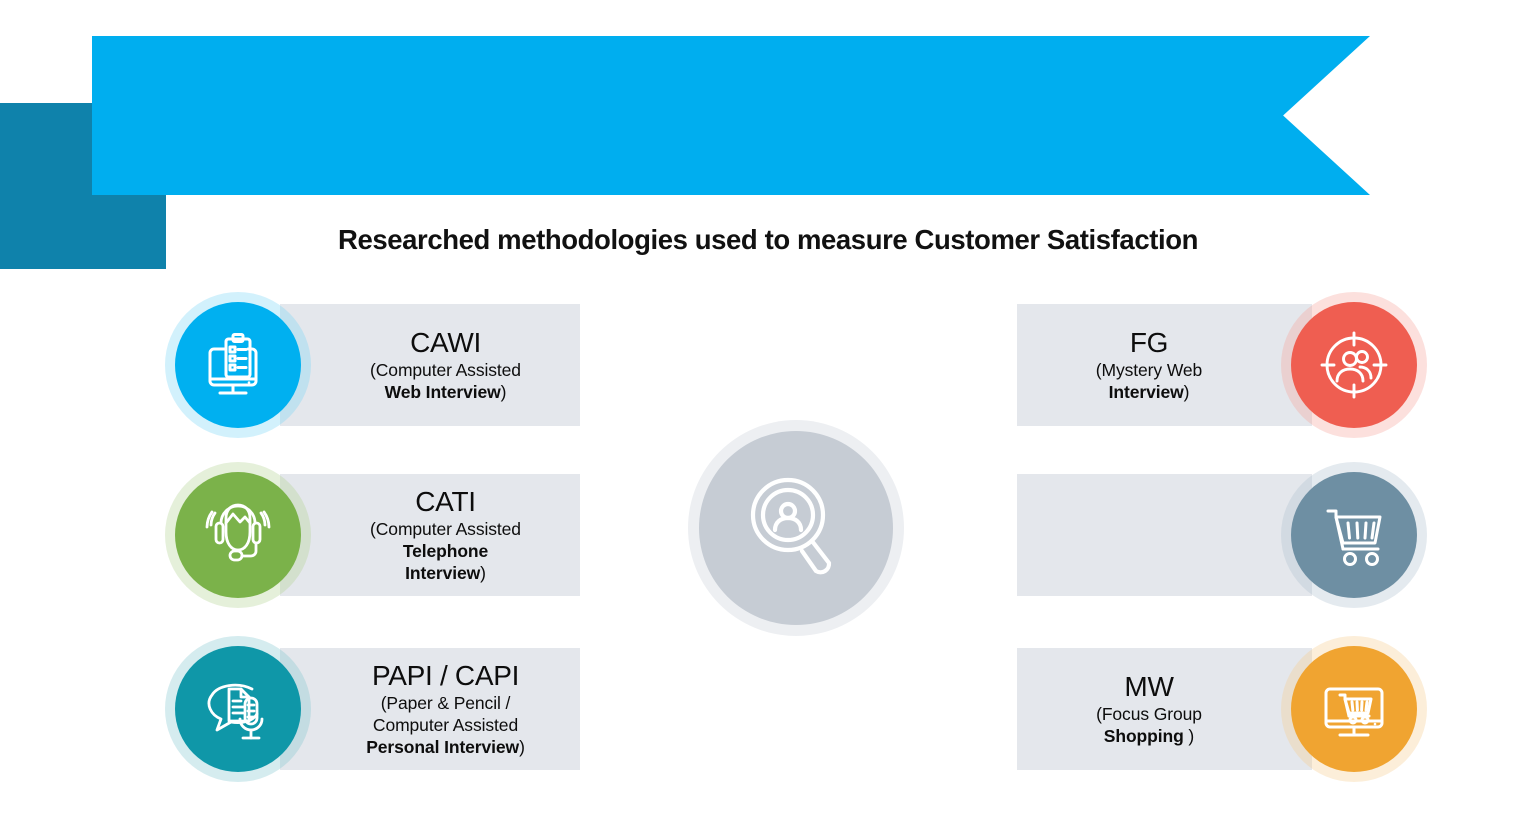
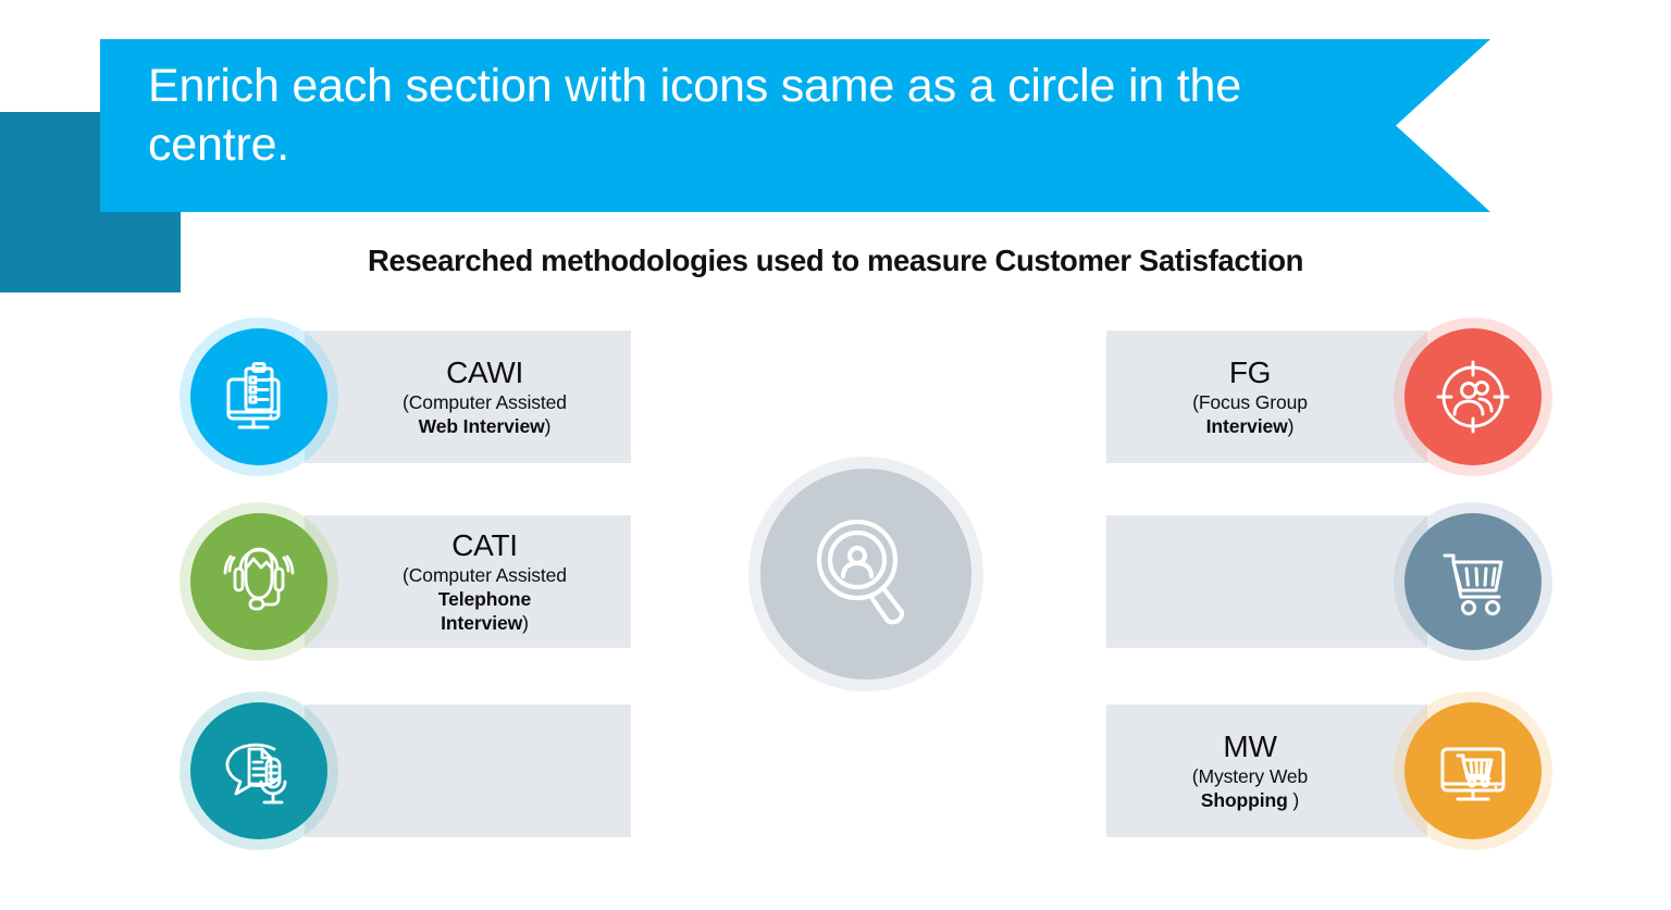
+ Enrich each section with icons same as a circle in the centre.
  Researched methodologies used to measure Customer Satisfaction
  CAWI
  (Computer Assisted
  Web Interview)
  CATI
  (Computer Assisted
  Telephone
  Interview)
- PAPI / CAPI
- (Paper & Pencil /
- Computer Assisted
- Personal Interview)
  FG
- (Mystery Web
+ (Focus Group
  Interview)
  MW
- (Focus Group
+ (Mystery Web
  Shopping )
